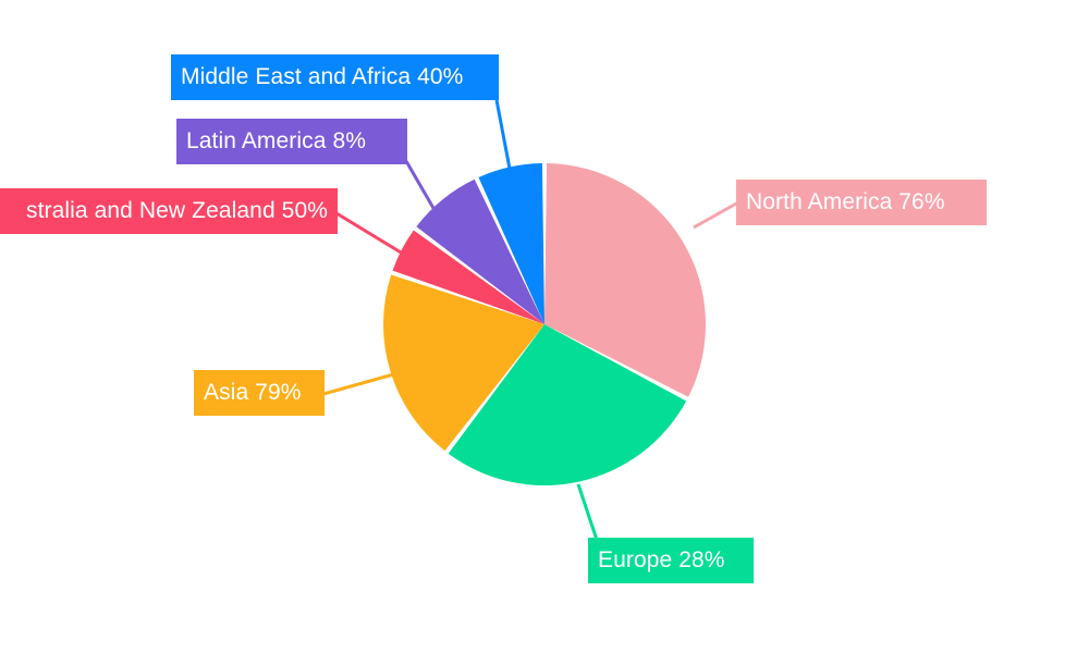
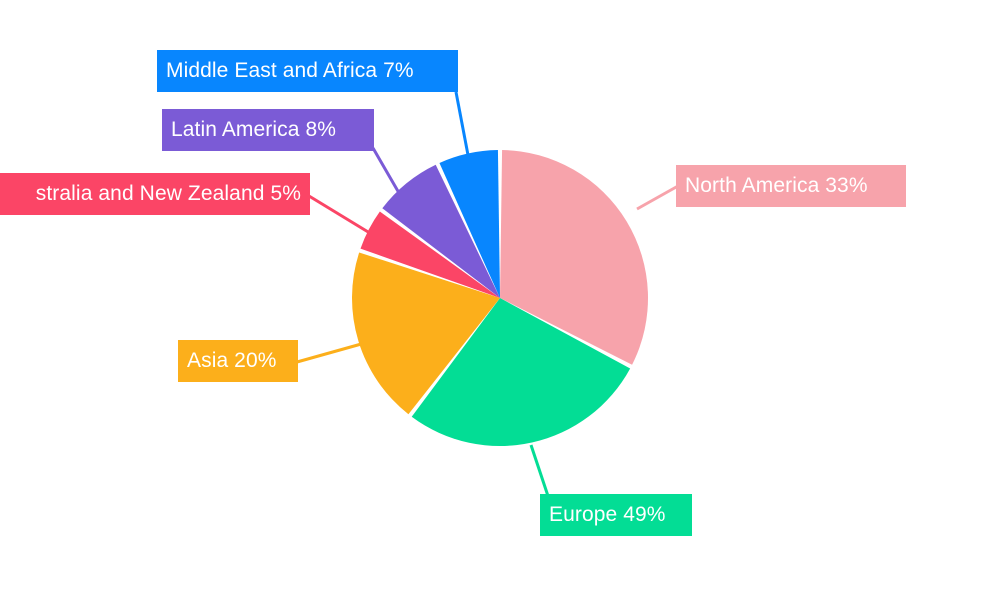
- North America 76%
+ North America 33%
- Europe 28%
+ Europe 49%
- Asia 79%
+ Asia 20%
- stralia and New Zealand 50%
+ stralia and New Zealand 5%
  Latin America 8%
- Middle East and Africa 40%
+ Middle East and Africa 7%
